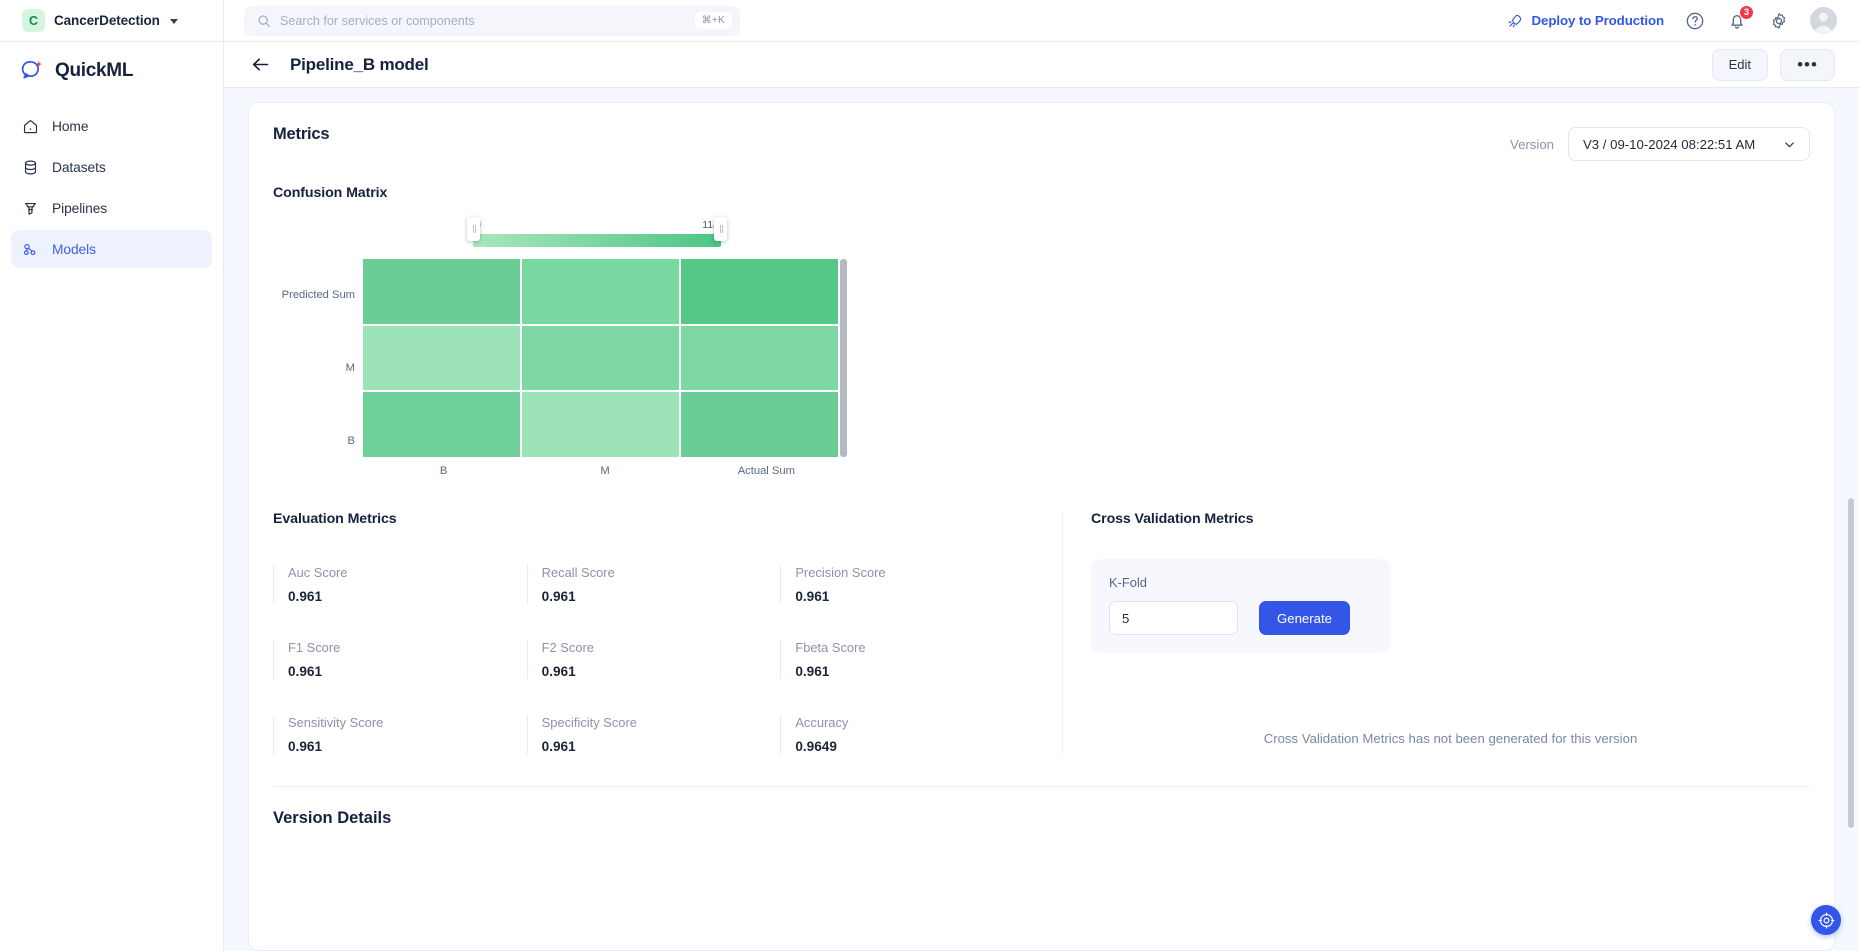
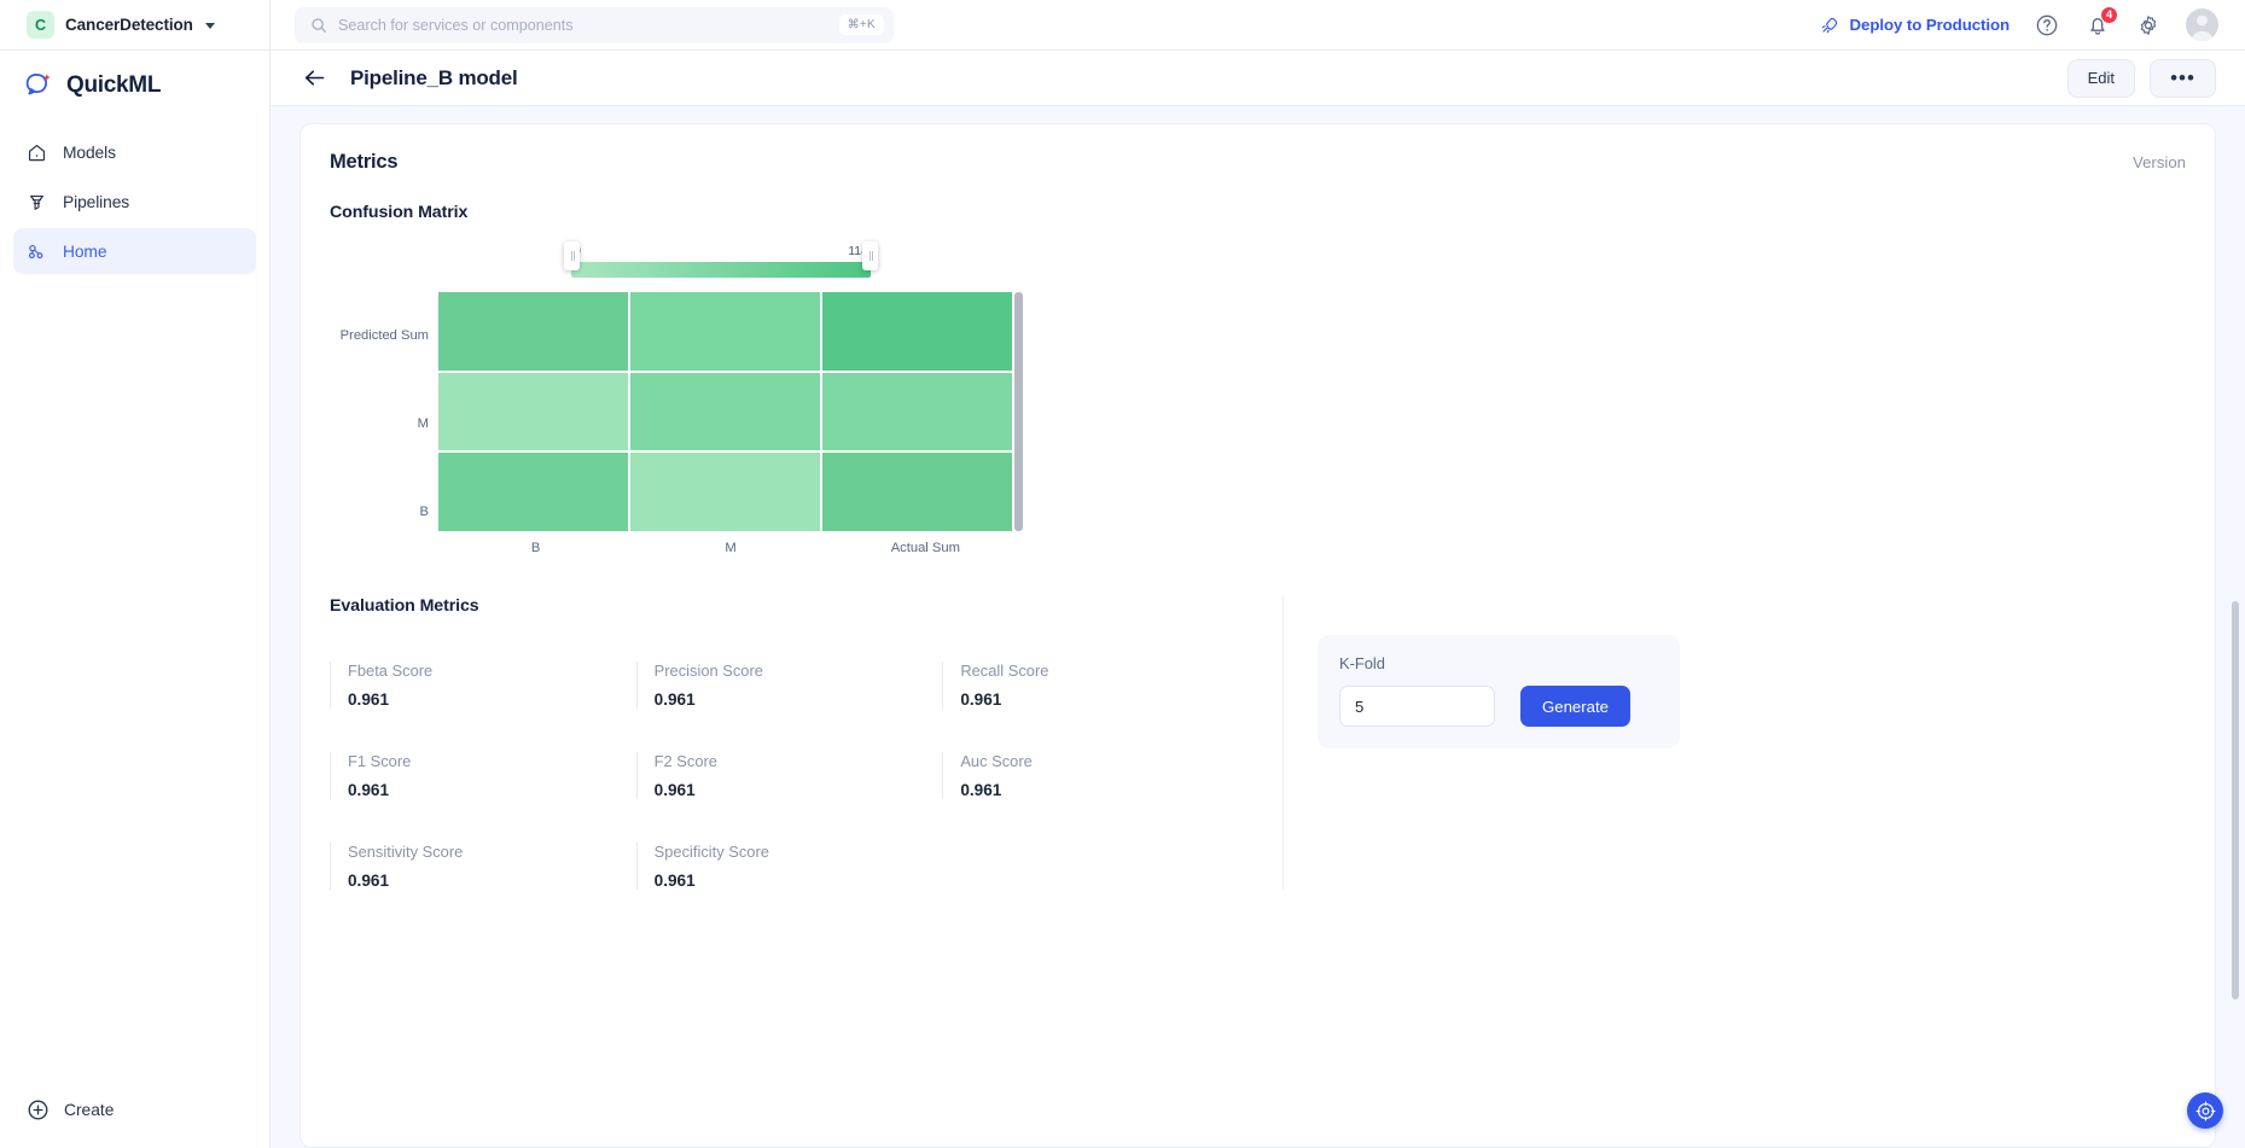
  C
  CancerDetection
  Search for services or components
  ⌘+K
  Deploy to Production
- 3
+ 4
  QuickML
- Home
+ Models
- Datasets
  Pipelines
- Models
+ Home
+ Create
  Pipeline_B model
  Edit
  •••
  Metrics
  Version
- V3 / 09-10-2024 08:22:51 AM
  Confusion Matrix
  Predicted Sum
  M
  B
  B
  M
  Actual Sum
  Evaluation Metrics
- Auc Score
+ Fbeta Score
  0.961
- Recall Score
+ Precision Score
  0.961
- Precision Score
+ Recall Score
  0.961
  F1 Score
  0.961
  F2 Score
  0.961
- Fbeta Score
+ Auc Score
  0.961
  Sensitivity Score
  0.961
  Specificity Score
  0.961
- Accuracy
- 0.9649
- Cross Validation Metrics
  K-Fold
  5
  Generate
- Cross Validation Metrics has not been generated for this version
- Version Details
